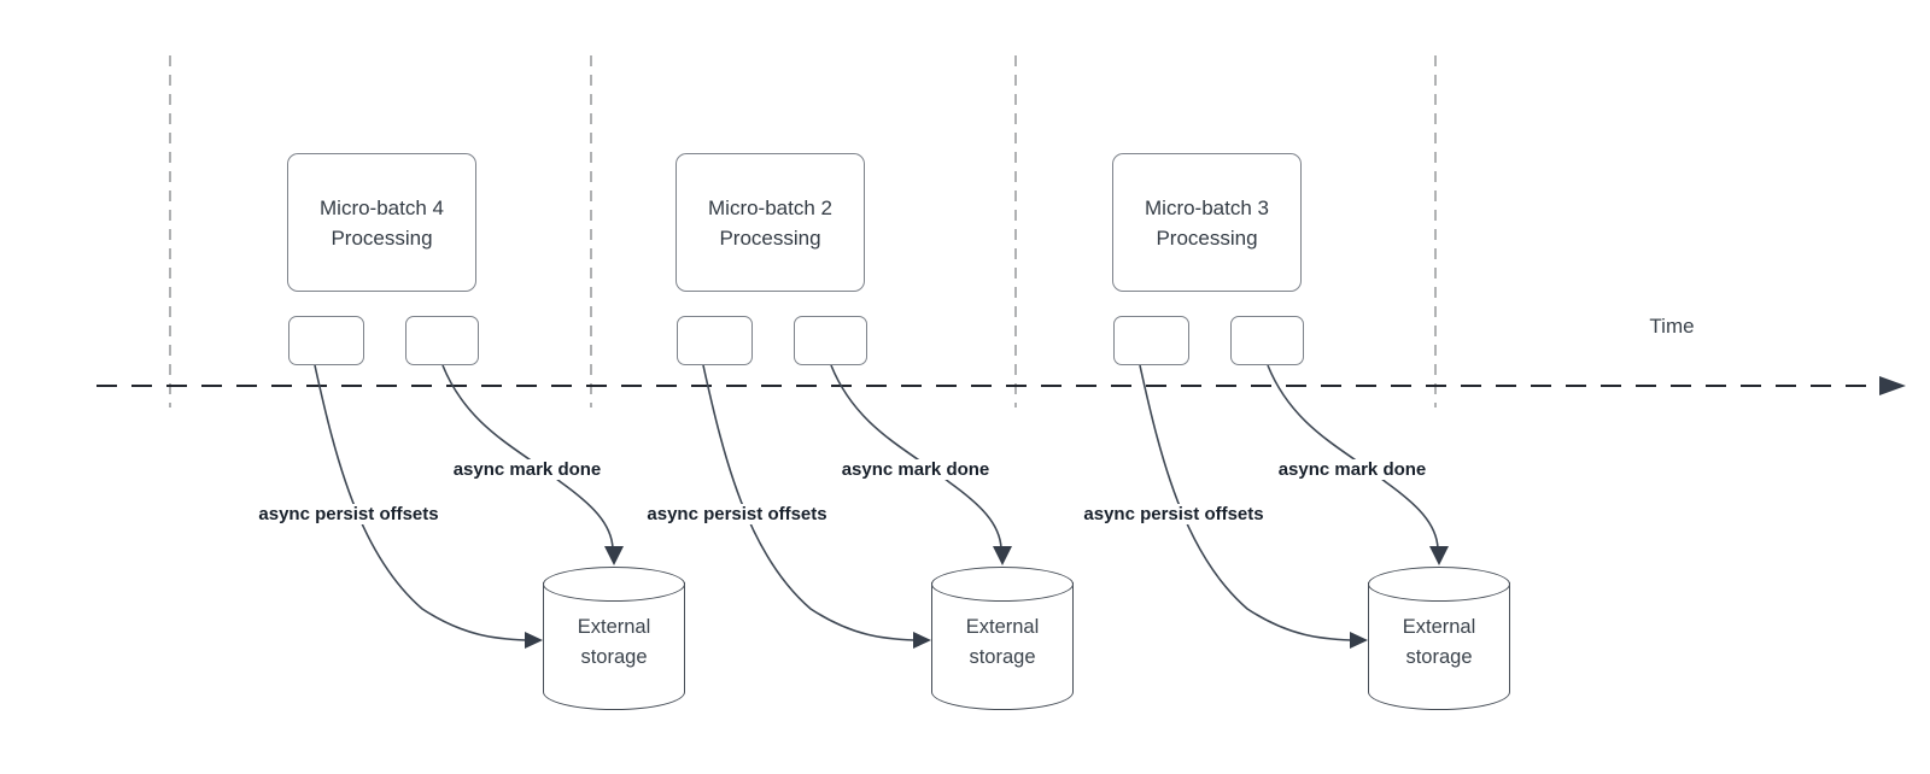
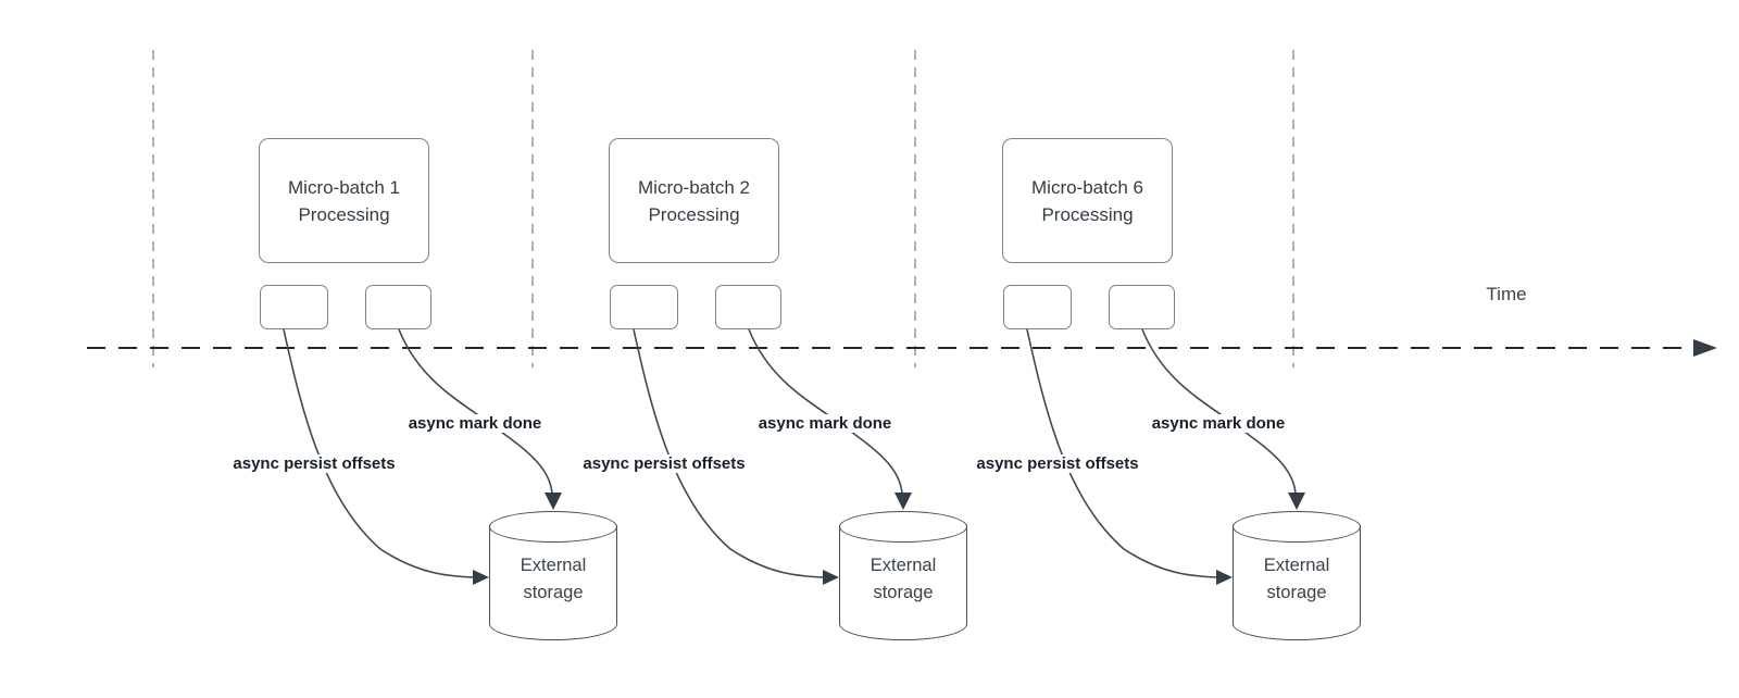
- Micro-batch 4 Processing
+ Micro-batch 1 Processing
  async persist offsets
  async mark done
  External storage
  Micro-batch 2 Processing
  async persist offsets
  async mark done
  External storage
- Micro-batch 3 Processing
+ Micro-batch 6 Processing
  async persist offsets
  async mark done
  External storage
  Time
